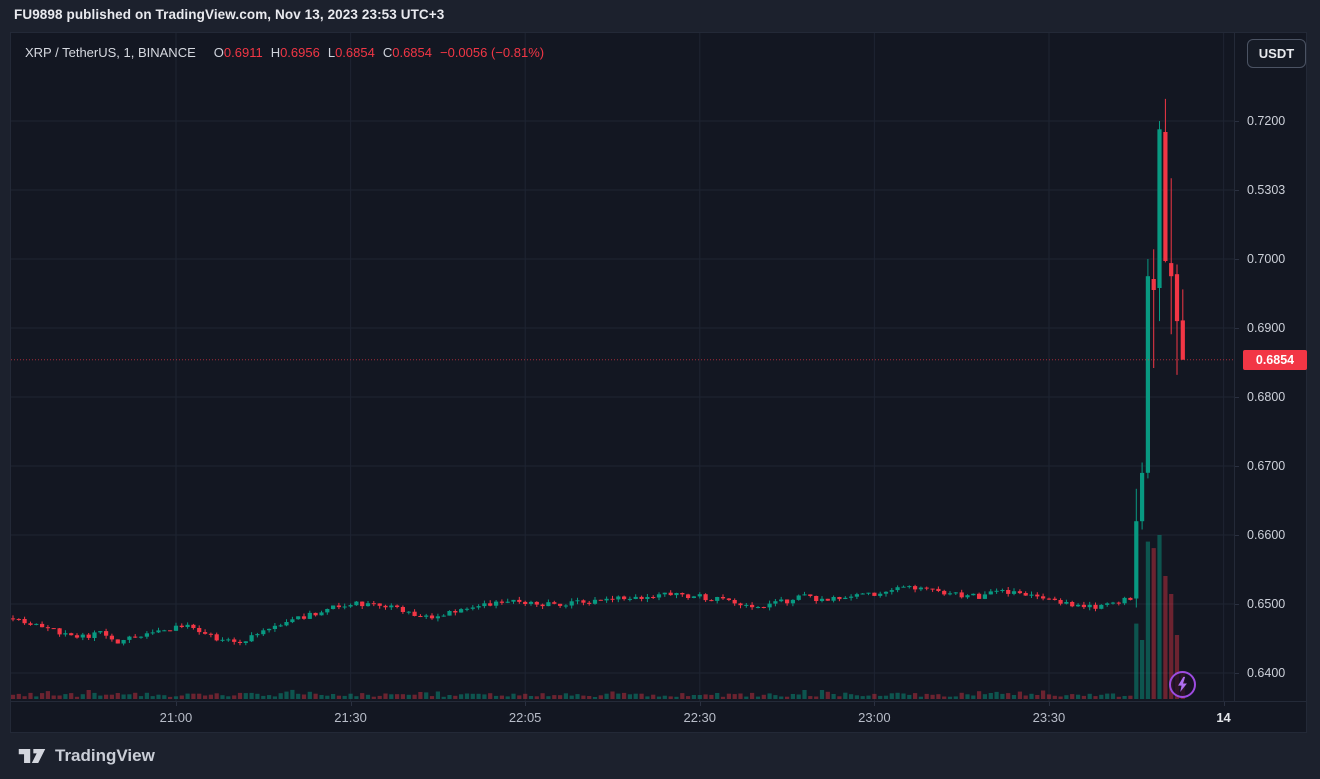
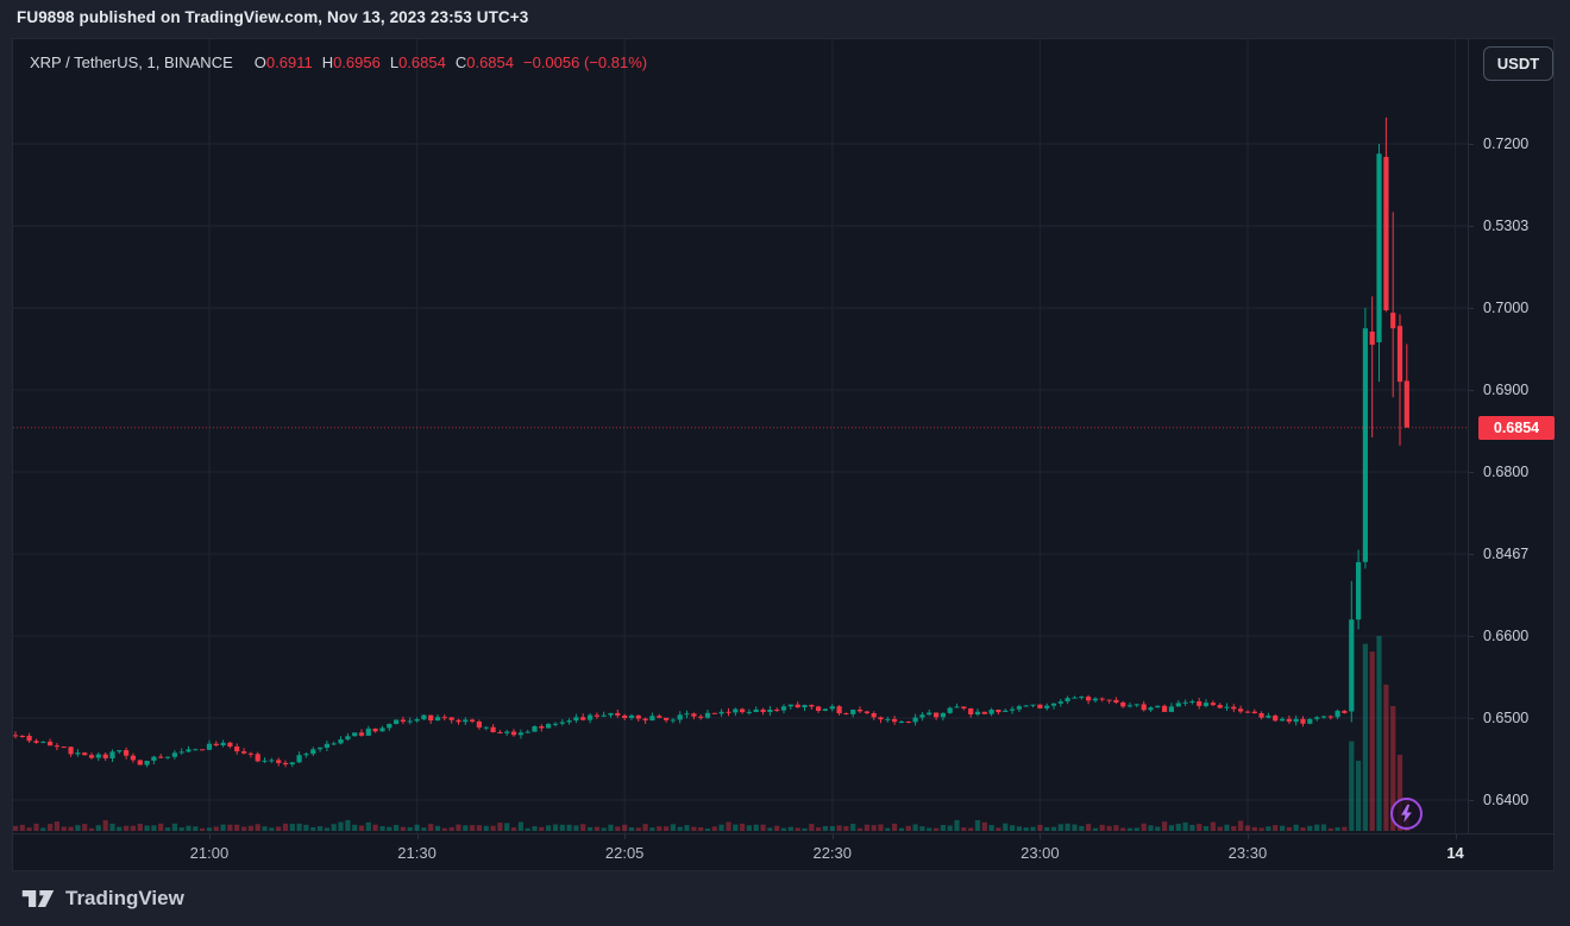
  FU9898 published on TradingView.com, Nov 13, 2023 23:53 UTC+3
  XRP / TetherUS, 1, BINANCE O0.6911 H0.6956 L0.6854 C0.6854 −0.0056 (−0.81%)
  0.7200
  0.5303
  0.7000
  0.6900
  0.6800
- 0.6700
+ 0.8467
  0.6600
  0.6500
  0.6400
  21:00
  21:30
  22:05
  22:30
  23:00
  23:30
  14
  0.6854
  USDT
  TradingView
